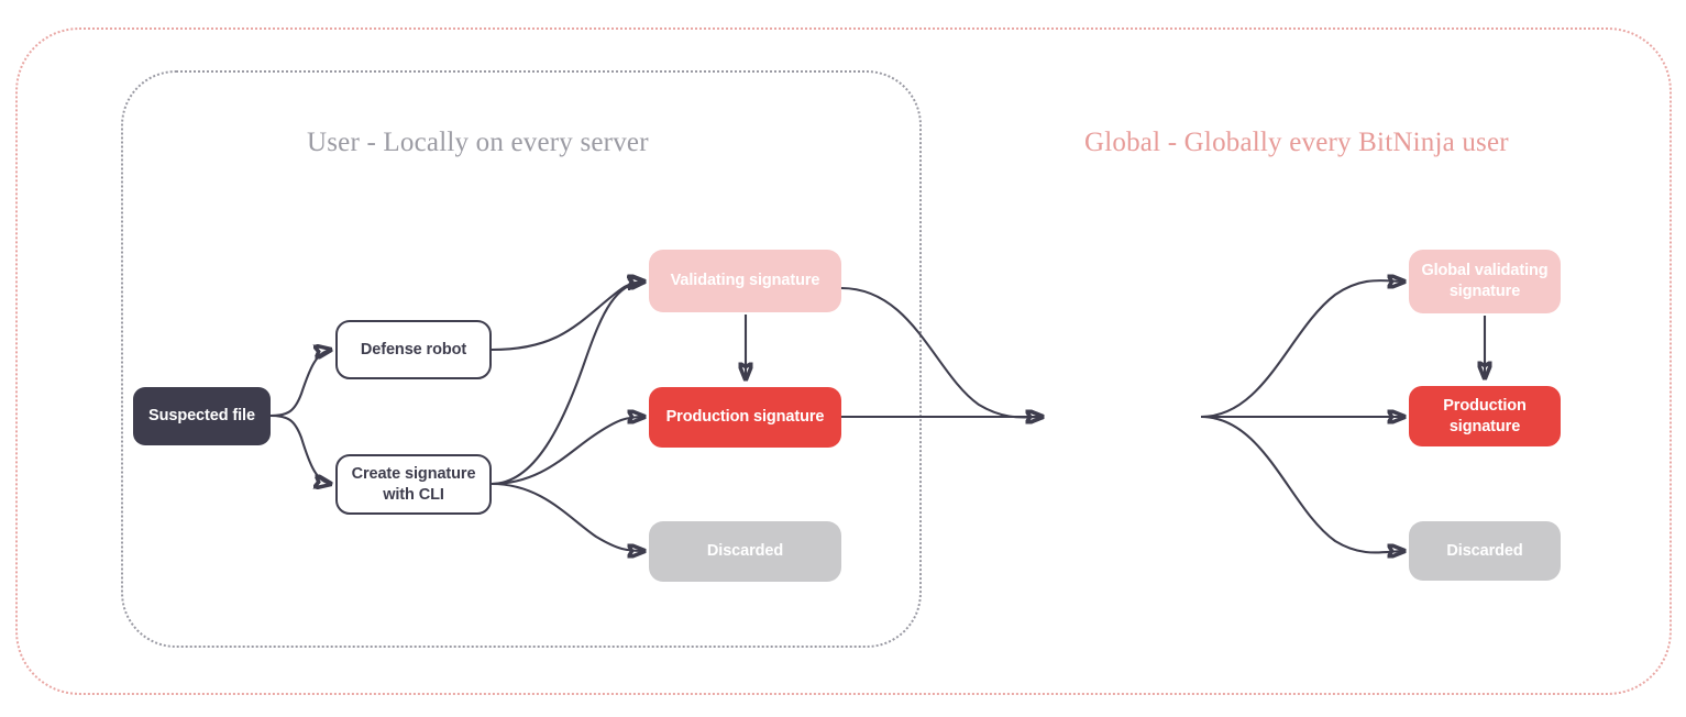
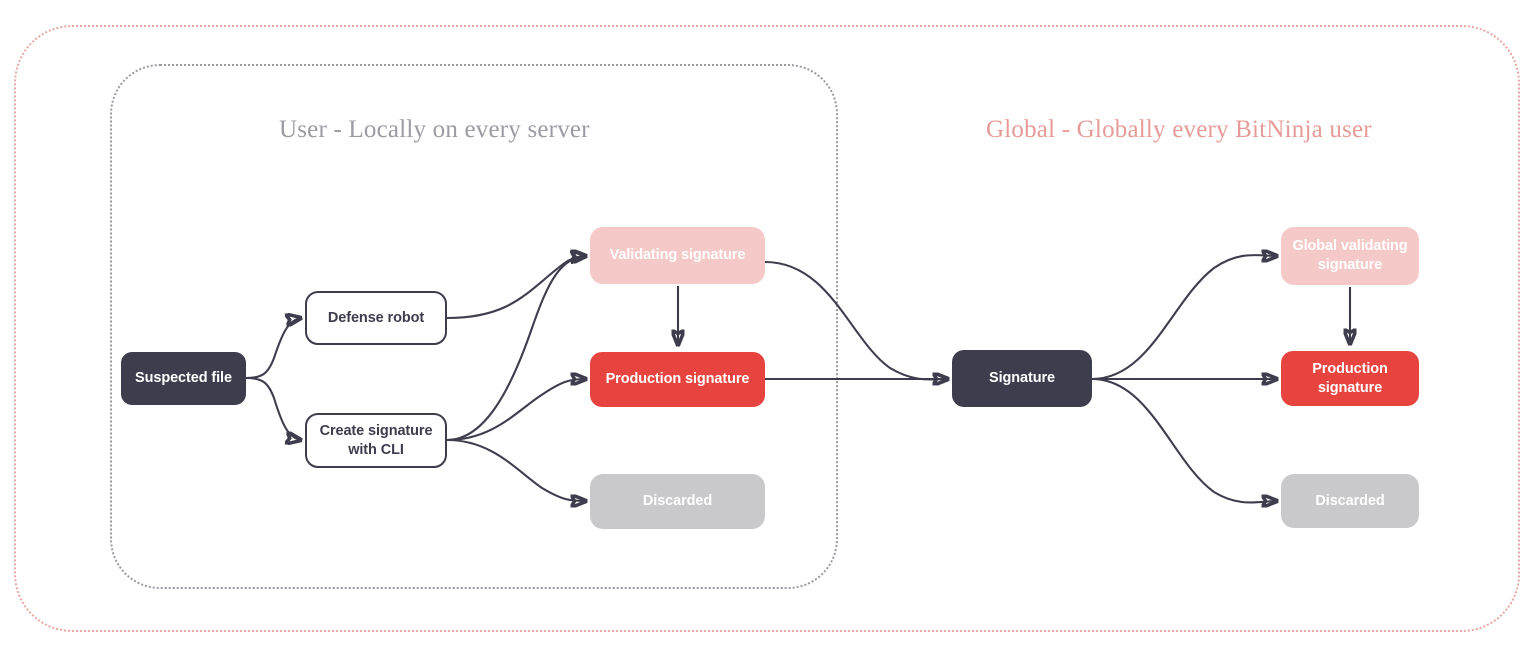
  User - Locally on every server
  Global - Globally every BitNinja user
  Suspected file
  Defense robot
  Create signature
  with CLI
  Validating signature
  Production signature
  Discarded
+ Signature
  Global validating
  signature
  Production
  signature
  Discarded
